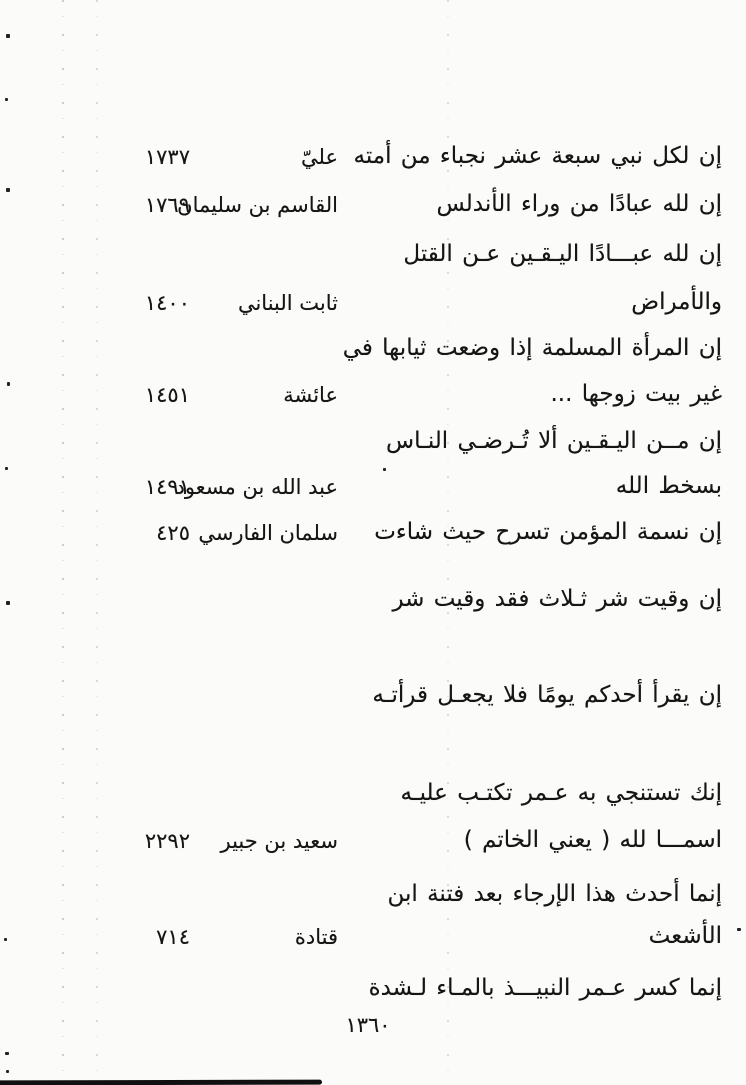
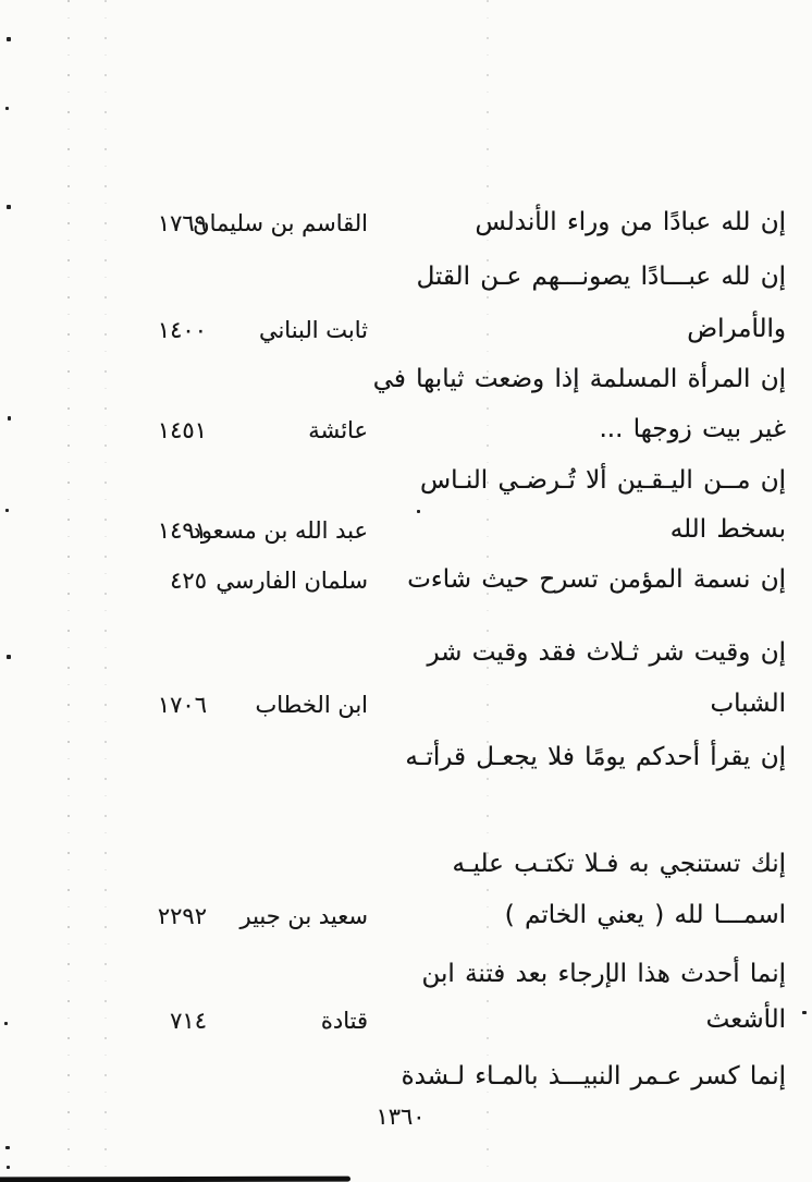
- إن لكل نبي سبعة عشر نجباء من أمته
- عليّ
- ١٧٣٧
  إن لله عبادًا من وراء الأندلس
  القاسم بن سليمان
  ١٧٦٩
- إن لله عبـــادًا اليـقـين عـن القتل
+ إن لله عبـــادًا يصونـــهم عـن القتل
  والأمراض
  ثابت البناني
  ١٤٠٠
  إن المرأة المسلمة إذا وضعت ثيابها في
  غير بيت زوجها ...
  عائشة
  ١٤٥١
  إن مــن اليـقـين ألا تُـرضـي النـاس
  بسخط الله
  عبد الله بن مسعود
  ١٤٩١
  إن نسمة المؤمن تسرح حيث شاءت
  سلمان الفارسي
  ٤٢٥
  إن وقيت شر ثـلاث فقد وقيت شر
+ الشباب
+ ابن الخطاب
+ ١٧٠٦
  إن يقرأ أحدكم يومًا فلا يجعـل قرأتـه
- إنك تستنجي به عـمر تكتـب عليـه
+ إنك تستنجي به فـلا تكتـب عليـه
  اسمـــا لله ( يعني الخاتم )
  سعيد بن جبير
  ٢٢٩٢
  إنما أحدث هذا الإرجاء بعد فتنة ابن
  الأشعث
  قتادة
  ٧١٤
  إنما كسر عـمر النبيـــذ بالمـاء لـشدة
  ١٣٦٠
